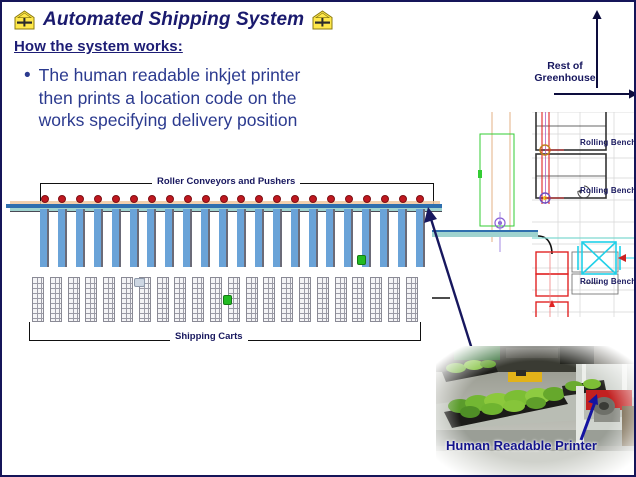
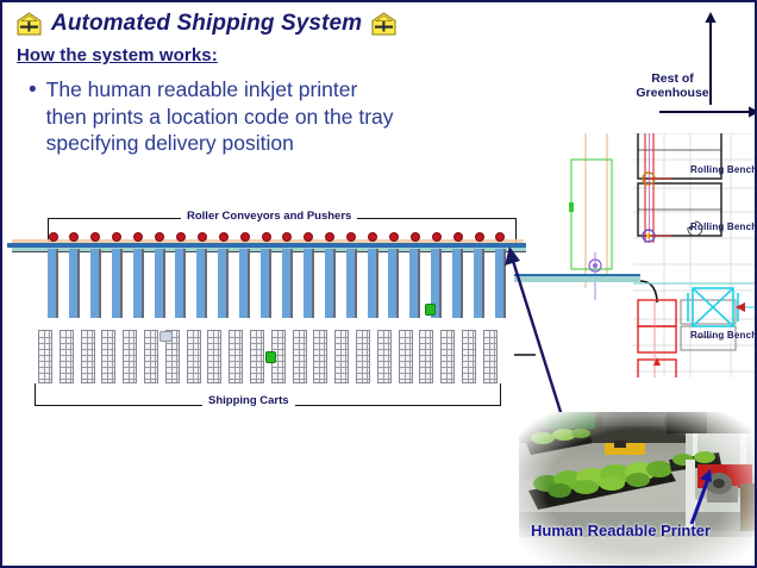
  Automated Shipping System
  How the system works:
  •
- The human readable inkjet printer then prints a location code on the works specifying delivery position
+ The human readable inkjet printer then prints a location code on the tray specifying delivery position
  Rest of
  Greenhouse
  Rolling Bench
  Rolling Bench
  Rolling Bench
  Roller Conveyors and Pushers
  Shipping Carts
  Human Readable Printer
